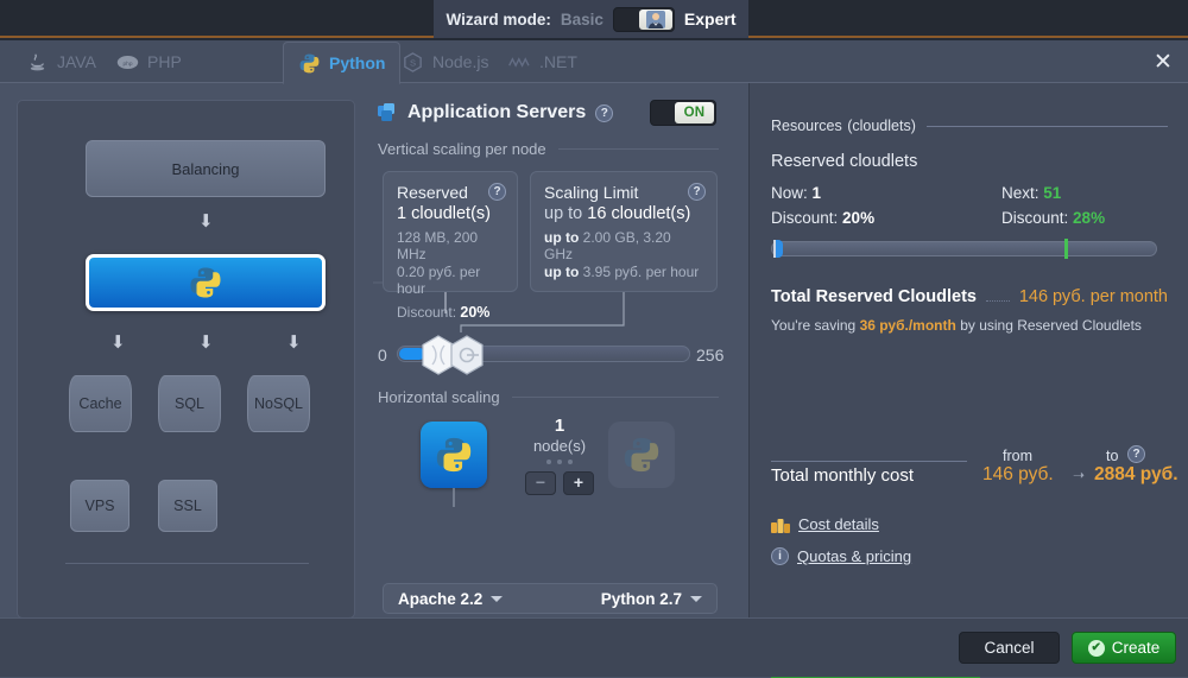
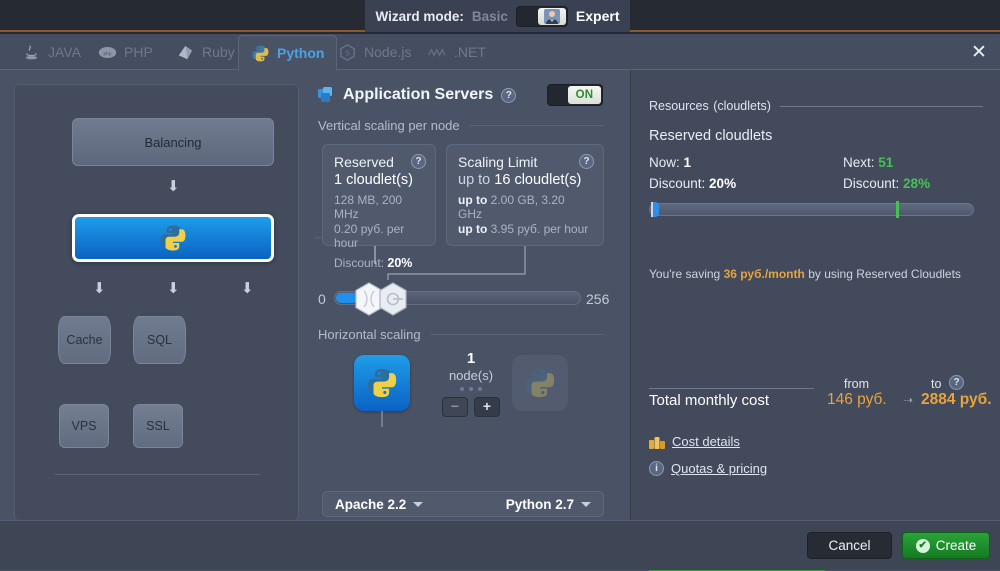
  Wizard mode:
  Basic
  Expert
  JAVA
  PHP
+ Ruby
  Python
  S
  Node.js
  .NET
  ✕
  Balancing
  ⬇
  ⬇
  ⬇
  ⬇
  Cache
  SQL
- NoSQL
  VPS
  SSL
  Application Servers
  ?
  ON
  Vertical scaling per node
  ?
  Reserved
  1 cloudlet(s)
  128 MB, 200 MHz
  0.20 руб. per hour
  Discount: 20%
  ?
  Scaling Limit
  up to 16 cloudlet(s)
  up to 2.00 GB, 3.20 GHz
  up to 3.95 руб. per hour
  0
  256
  Horizontal scaling
  1
  node(s)
  −
  +
  Apache 2.2
  Python 2.7
  Resources (cloudlets)
  Reserved cloudlets
  Now: 1
  Discount: 20%
  Next: 51
  Discount: 28%
- Total Reserved Cloudlets
- 146 руб. per month
  You're saving 36 руб./month by using Reserved Cloudlets
  from
  to
  ?
  Total monthly cost
  146 руб.
  ➝
  2884 руб.
  Cost details
  i
  Quotas & pricing
  Cancel
  ✔
  Create
